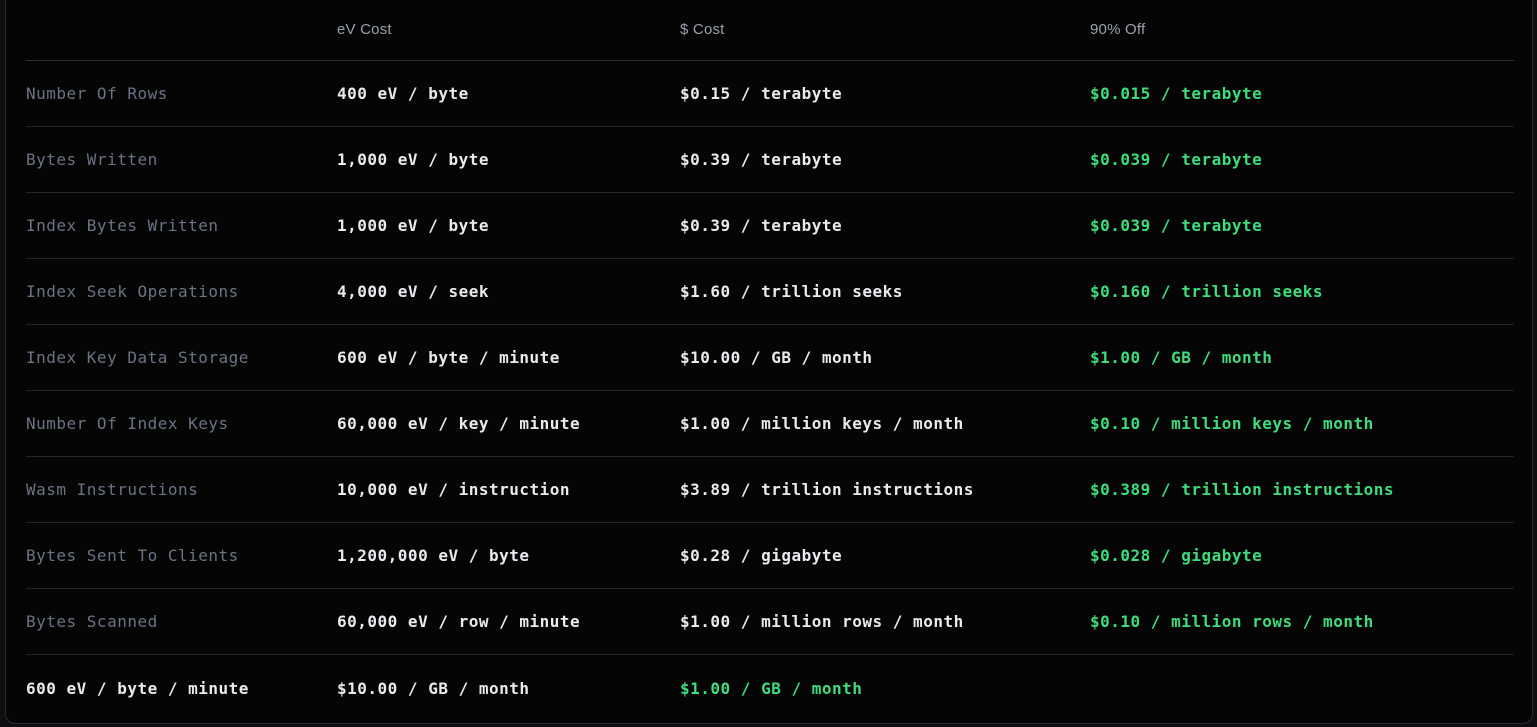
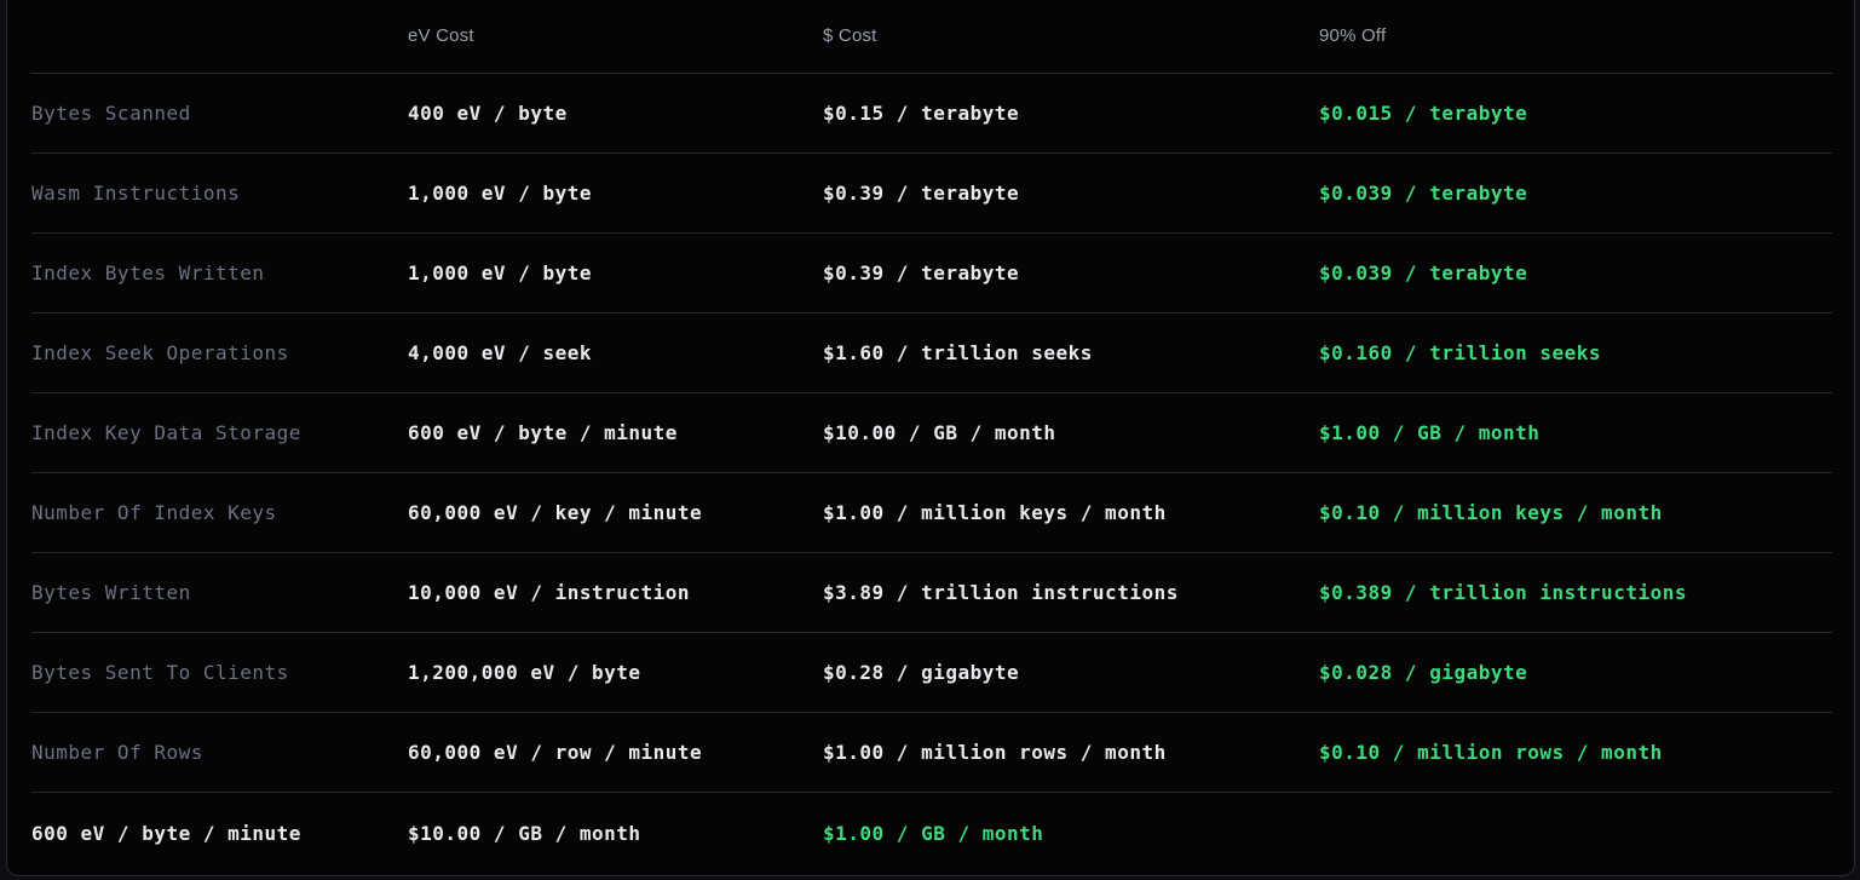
  eV Cost
  $ Cost
  90% Off
- Number Of Rows
+ Bytes Scanned
  400 eV / byte
  $0.15 / terabyte
  $0.015 / terabyte
- Bytes Written
+ Wasm Instructions
  1,000 eV / byte
  $0.39 / terabyte
  $0.039 / terabyte
  Index Bytes Written
  1,000 eV / byte
  $0.39 / terabyte
  $0.039 / terabyte
  Index Seek Operations
  4,000 eV / seek
  $1.60 / trillion seeks
  $0.160 / trillion seeks
  Index Key Data Storage
  600 eV / byte / minute
  $10.00 / GB / month
  $1.00 / GB / month
  Number Of Index Keys
  60,000 eV / key / minute
  $1.00 / million keys / month
  $0.10 / million keys / month
- Wasm Instructions
+ Bytes Written
  10,000 eV / instruction
  $3.89 / trillion instructions
  $0.389 / trillion instructions
  Bytes Sent To Clients
  1,200,000 eV / byte
  $0.28 / gigabyte
  $0.028 / gigabyte
- Bytes Scanned
+ Number Of Rows
  60,000 eV / row / minute
  $1.00 / million rows / month
  $0.10 / million rows / month
  600 eV / byte / minute
  $10.00 / GB / month
  $1.00 / GB / month
